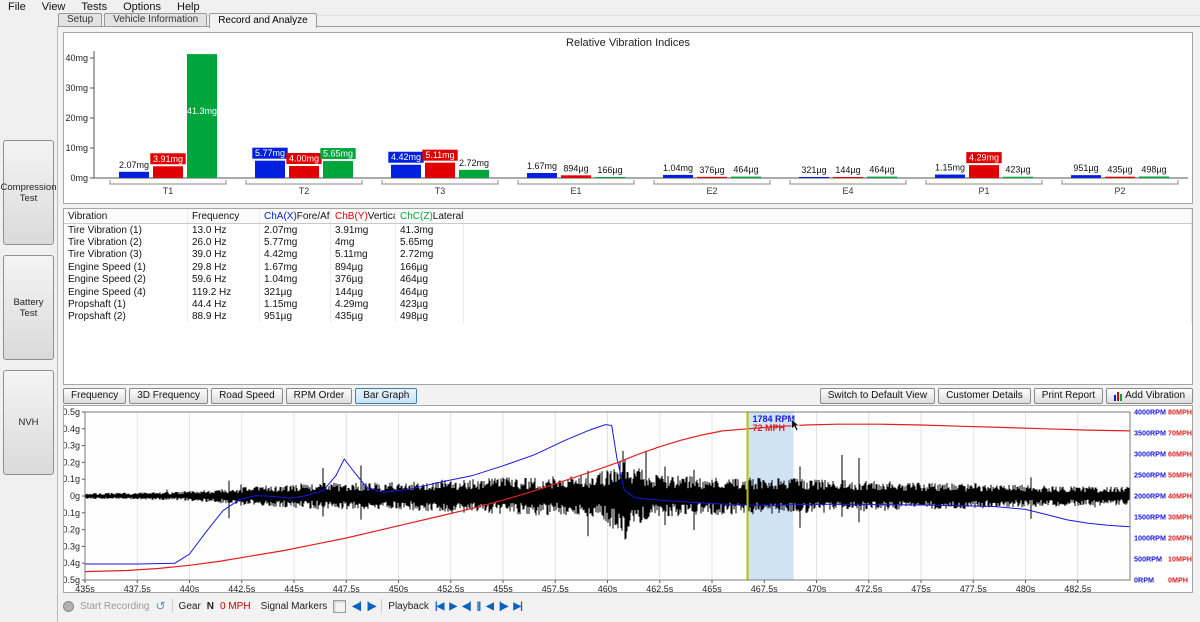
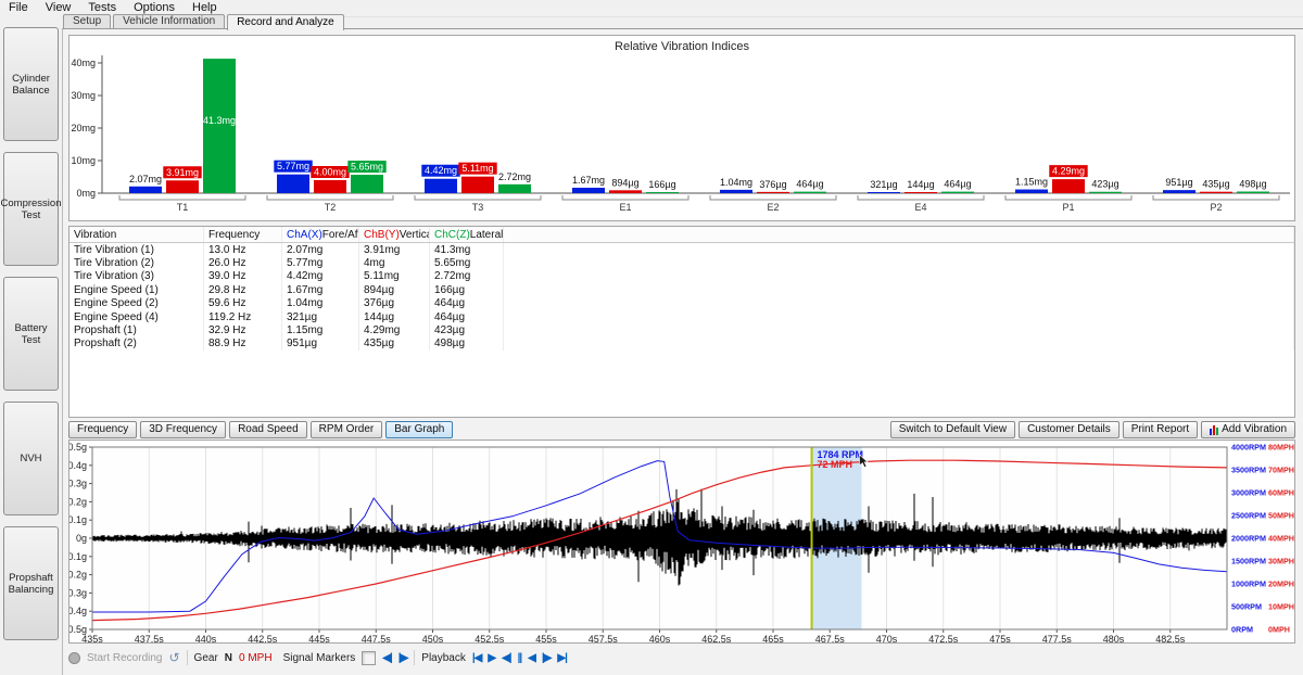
  File
  View
  Tests
  Options
  Help
  Setup
  Vehicle Information
  Record and Analyze
+ Cylinder Balance
  Compression Test
  Battery Test
  NVH
+ Propshaft Balancing
  Relative Vibration Indices
  0mg
  10mg
  20mg
  30mg
  40mg
  2.07mg
  3.91mg
  41.3mg
  T1
  5.77mg
  4.00mg
  5.65mg
  T2
  4.42mg
  5.11mg
  2.72mg
  T3
  1.67mg
  894µg
  166µg
  E1
  1.04mg
  376µg
  464µg
  E2
  321µg
  144µg
  464µg
  E4
  1.15mg
  4.29mg
  423µg
  P1
  951µg
  435µg
  498µg
  P2
  Vibration
  Frequency
  ChA(X)
  Fore/Af
  ChB(Y)
  Vertic
  ChC(Z)
  Lateral
  Tire Vibration (1)
  13.0 Hz
  2.07mg
  3.91mg
  41.3mg
  Tire Vibration (2)
  26.0 Hz
  5.77mg
  4mg
  5.65mg
  Tire Vibration (3)
  39.0 Hz
  4.42mg
  5.11mg
  2.72mg
  Engine Speed (1)
  29.8 Hz
  1.67mg
  894µg
  166µg
  Engine Speed (2)
  59.6 Hz
  1.04mg
  376µg
  464µg
  Engine Speed (4)
  119.2 Hz
  321µg
  144µg
  464µg
  Propshaft (1)
- 44.4 Hz
+ 32.9 Hz
  1.15mg
  4.29mg
  423µg
  Propshaft (2)
  88.9 Hz
  951µg
  435µg
  498µg
  Frequency
  3D Frequency
  Road Speed
  RPM Order
  Bar Graph
  Switch to Default View
  Customer Details
  Print Report
  Add Vibration
  435s
  437.5s
  440s
  442.5s
  445s
  447.5s
  450s
  452.5s
  455s
  457.5s
  460s
  462.5s
  465s
  467.5s
  470s
  472.5s
  475s
  477.5s
  480s
  482.5s
  0.5g
  0.4g
  0.3g
  0.2g
  0.1g
  0g
  0.1g
  0.2g
  0.3g
  0.4g
  0.5g
  4000RPM
  80MPH
  3500RPM
  70MPH
  3000RPM
  60MPH
  2500RPM
  50MPH
  2000RPM
  40MPH
  1500RPM
  30MPH
  1000RPM
  20MPH
  500RPM
  10MPH
  0RPM
  0MPH
  1784 RP
  72 MPH
  Start Recording
  ↺
  Gear
  N
  0 MPH
  Signal Markers
  ◀|
  |▶
  Playback
  |◀
  ▶
  ◀|
  ||
  ◀
  |▶
  ▶|
